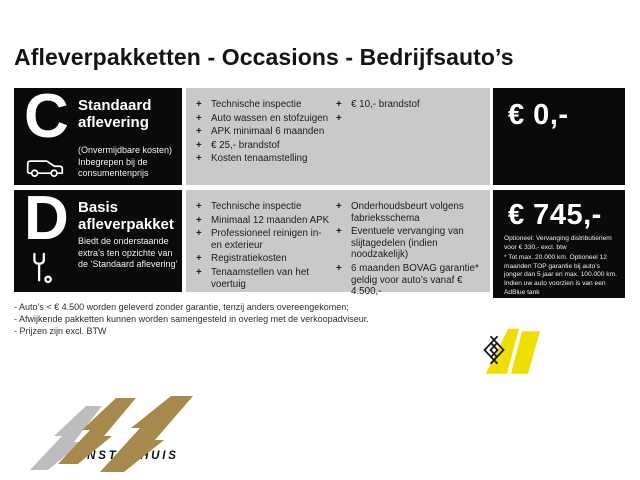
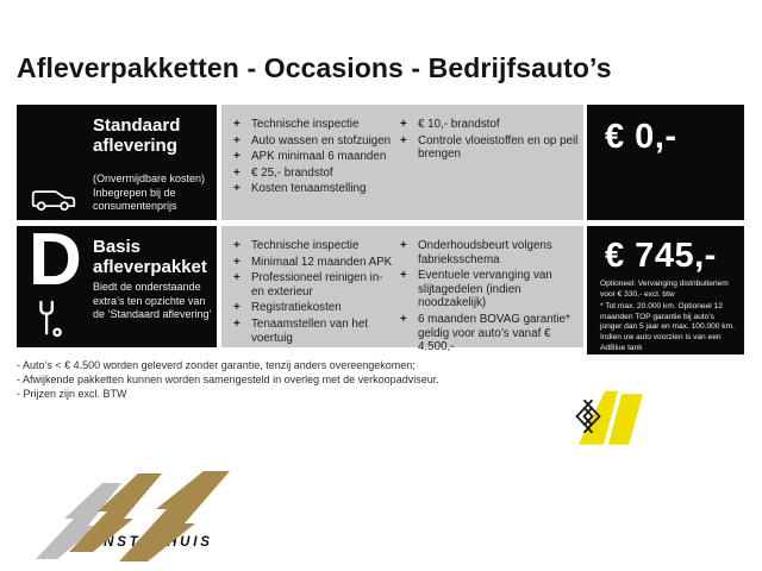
  Afleverpakketten - Occasions - Bedrijfsauto’s
- C
  Standaard aflevering
  (Onvermijdbare kosten) Inbegrepen bij de consumentenprijs
  +
  Technische inspectie
  +
  Auto wassen en stofzuigen
  +
  APK minimaal 6 maanden
  +
  € 25,- brandstof
  +
  Kosten tenaamstelling
  +
  € 10,- brandstof
  +
+ Controle vloeistoffen en op peil brengen
  € 0,-
  D
  Basis afleverpakket
  Biedt de onderstaande extra’s ten opzichte van de ‘Standaard aflevering’
  +
  Technische inspectie
  +
  Minimaal 12 maanden APK
  +
  Professioneel reinigen in- en exterieur
  +
  Registratiekosten
  +
  Tenaamstellen van het voertuig
  +
  Onderhoudsbeurt volgens fabrieksschema
  +
  Eventuele vervanging van slijtagedelen (indien noodzakelijk)
  +
  6 maanden BOVAG garantie* geldig voor auto’s vanaf € 4.500,-
  € 745,-
  - Auto’s < € 4.500 worden geleverd zonder garantie, tenzij anders overeengekomen;
  - Afwijkende pakketten kunnen worden samengesteld in overleg met de verkoopadviseur.
  - Prijzen zijn excl. BTW
  NSTHUIS
